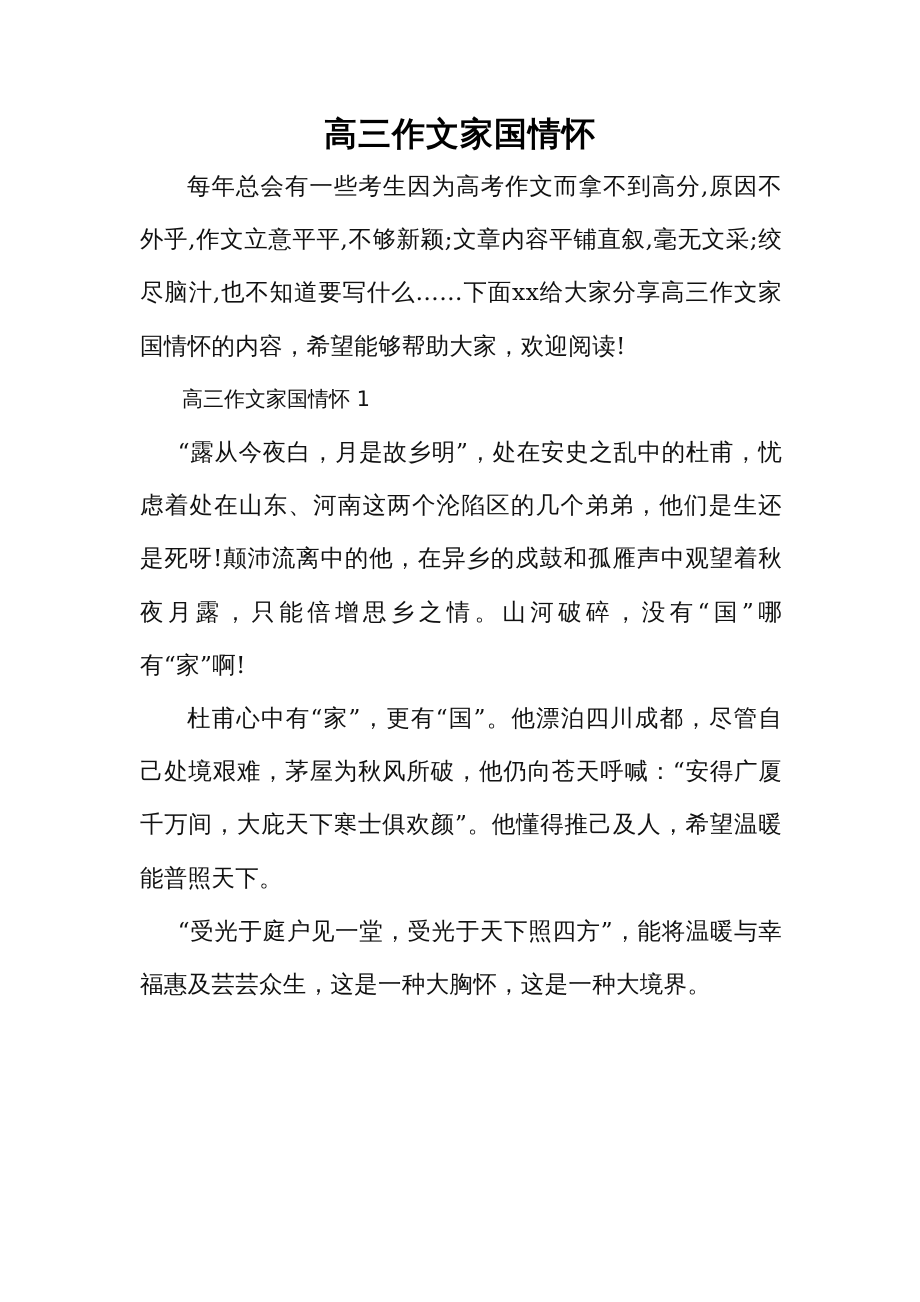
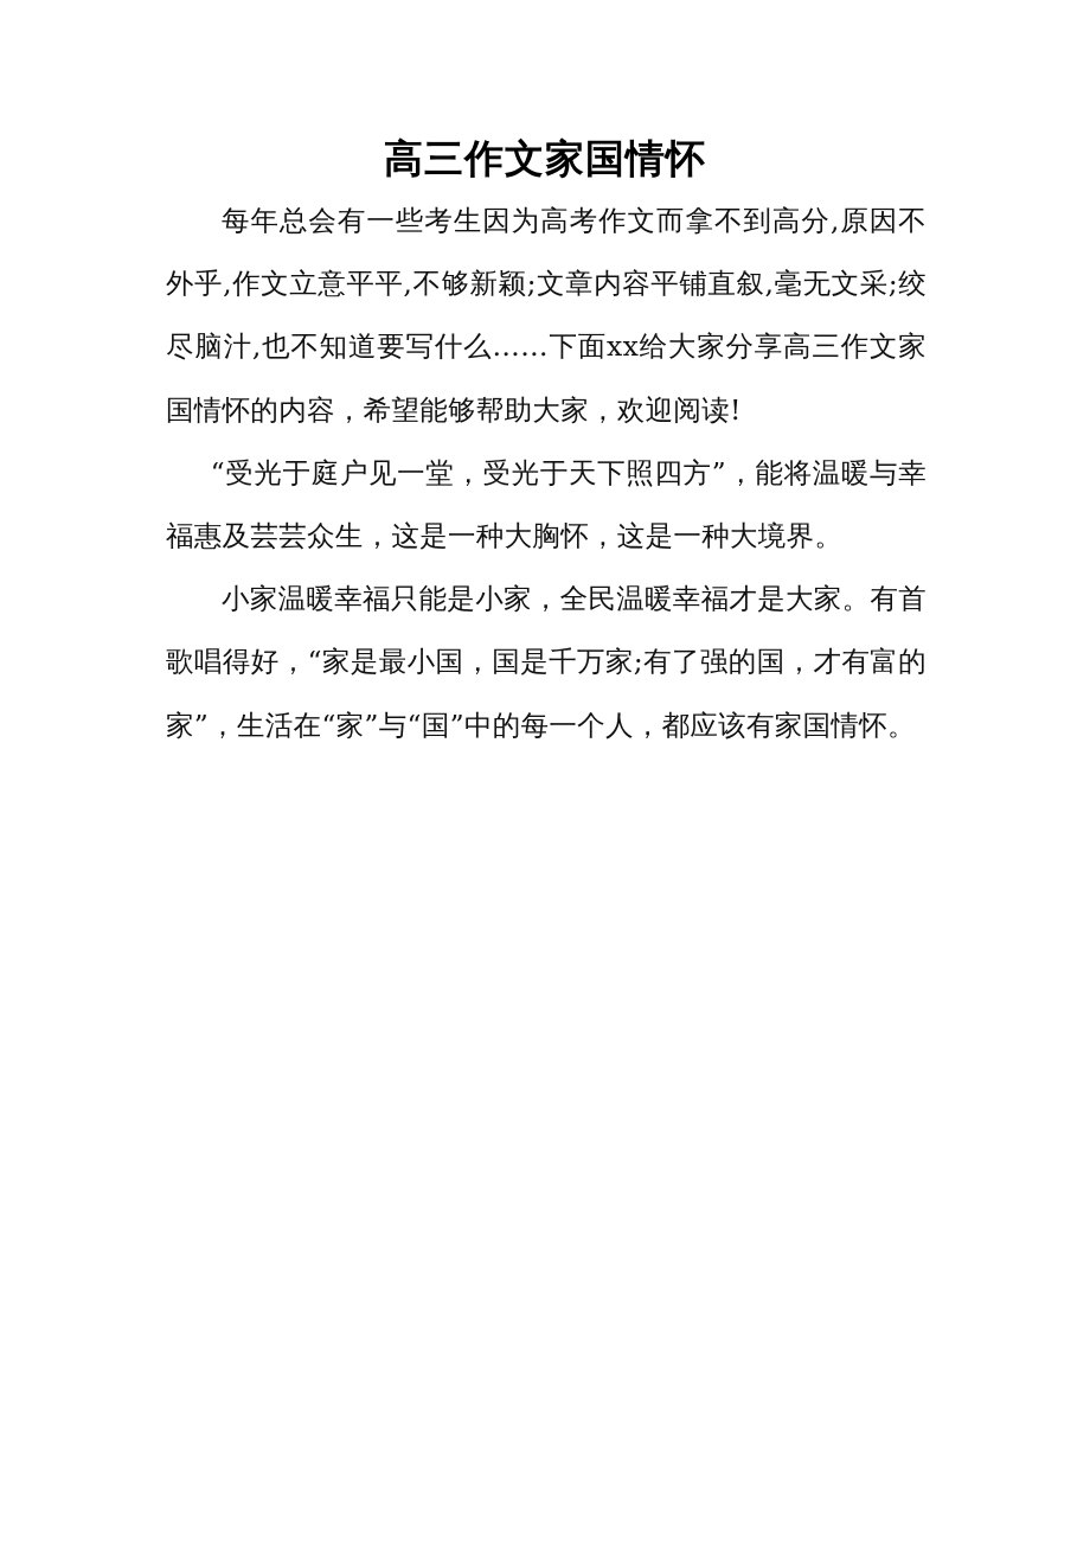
  高三作文家国情怀
  每年总会有一些考生因为高考作文而拿不到高分,原因不外乎,作文立意平平,不够新颖;文章内容平铺直叙,毫无文采;绞尽脑汁,也不知道要写什么……下面xx给大家分享高三作文家国情怀的内容，希望能够帮助大家，欢迎阅读!
- 高三作文家国情怀 1
- “露从今夜白，月是故乡明”，处在安史之乱中的杜甫，忧虑着处在山东、河南这两个沦陷区的几个弟弟，他们是生还是死呀!颠沛流离中的他，在异乡的戍鼓和孤雁声中观望着秋夜月露，只能倍增思乡之情。山河破碎，没有“国”哪有“家”啊!
- 杜甫心中有“家”，更有“国”。他漂泊四川成都，尽管自己处境艰难，茅屋为秋风所破，他仍向苍天呼喊：“安得广厦千万间，大庇天下寒士俱欢颜”。他懂得推己及人，希望温暖能普照天下。
  “受光于庭户见一堂，受光于天下照四方”，能将温暖与幸福惠及芸芸众生，这是一种大胸怀，这是一种大境界。
+ 小家温暖幸福只能是小家，全民温暖幸福才是大家。有首歌唱得好，“家是最小国，国是千万家;有了强的国，才有富的家”，生活在“家”与“国”中的每一个人，都应该有家国情怀。
